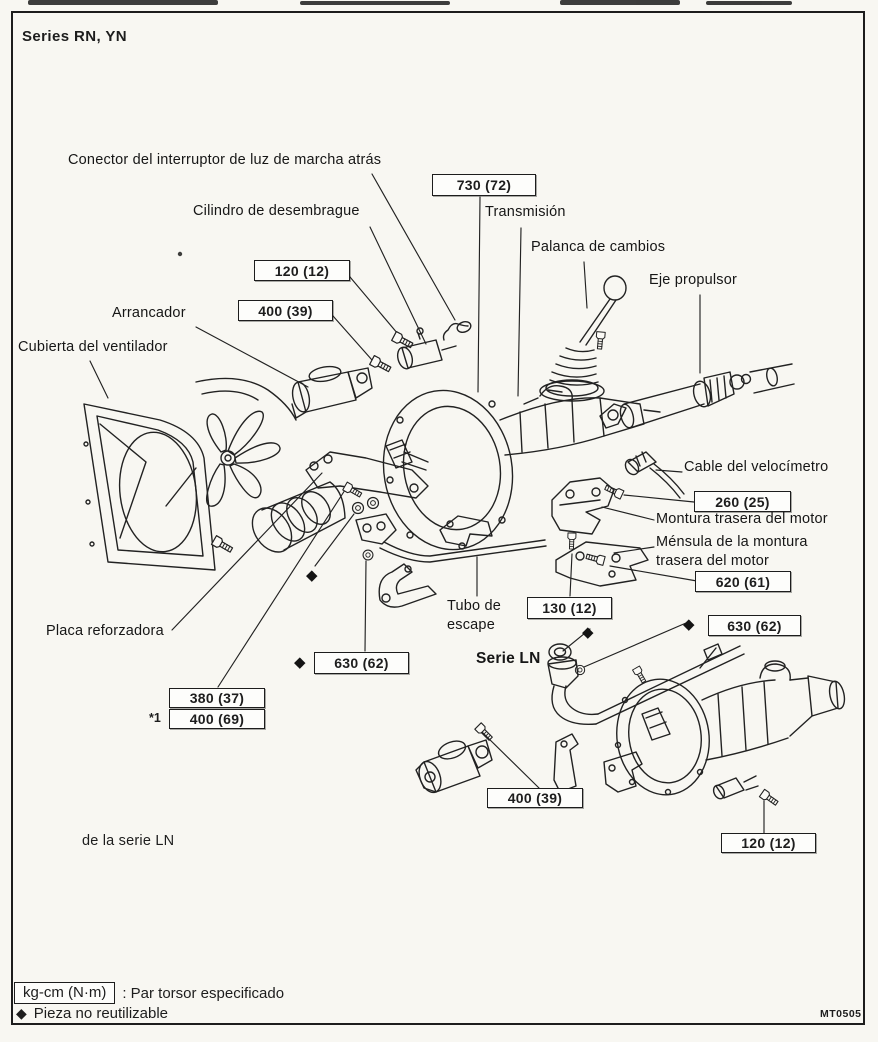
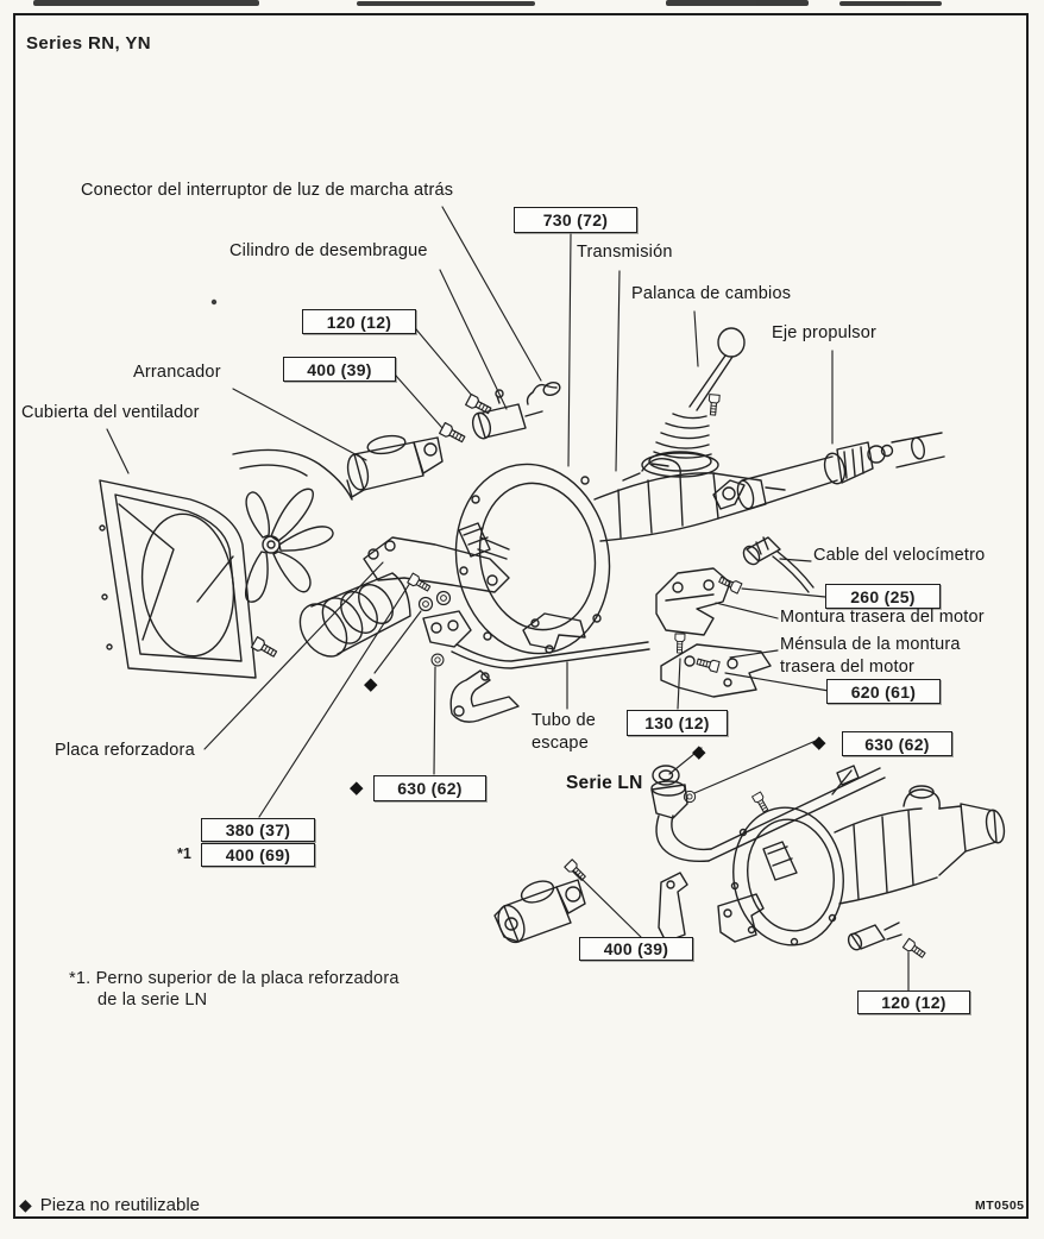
  Series RN, YN
  Conector del interruptor de luz de marcha atrás
  Cilindro de desembrague
  Transmisión
  Palanca de cambios
  Eje propulsor
  Arrancador
  Cubierta del ventilador
  Cable del velocímetro
  Montura trasera del motor
  Ménsula de la montura
  trasera del motor
  Tubo de
  escape
  Placa reforzadora
  Serie LN
  730 (72)
  120 (12)
  400 (39)
  260 (25)
  620 (61)
  130 (12)
  630 (62)
  630 (62)
  380 (37)
  400 (69)
  *1
  400 (39)
  120 (12)
  ◆
  ◆
  ◆
  ◆
+ *1. Perno superior de la placa reforzadora
  de la serie LN
- kg-cm (N·m)
- : Par torsor especificado
  ◆
  Pieza no reutilizable
  MT0505
